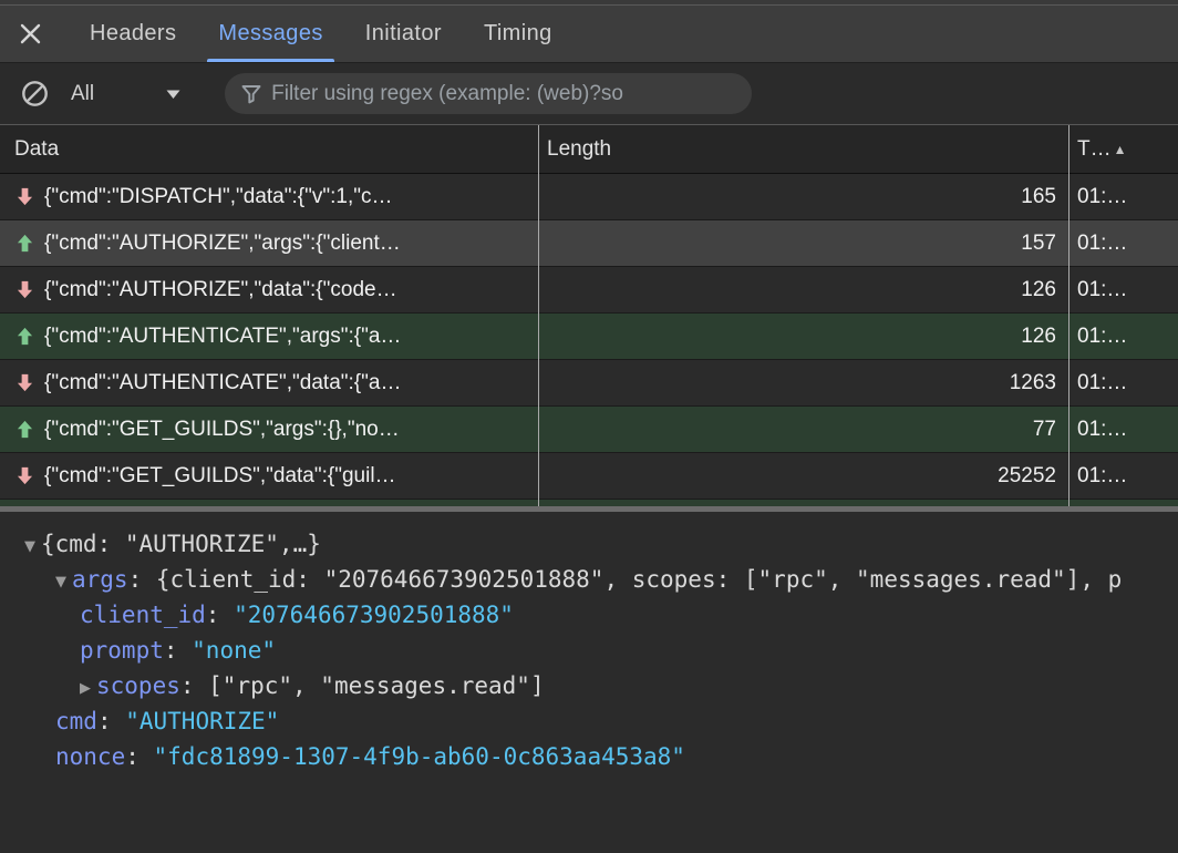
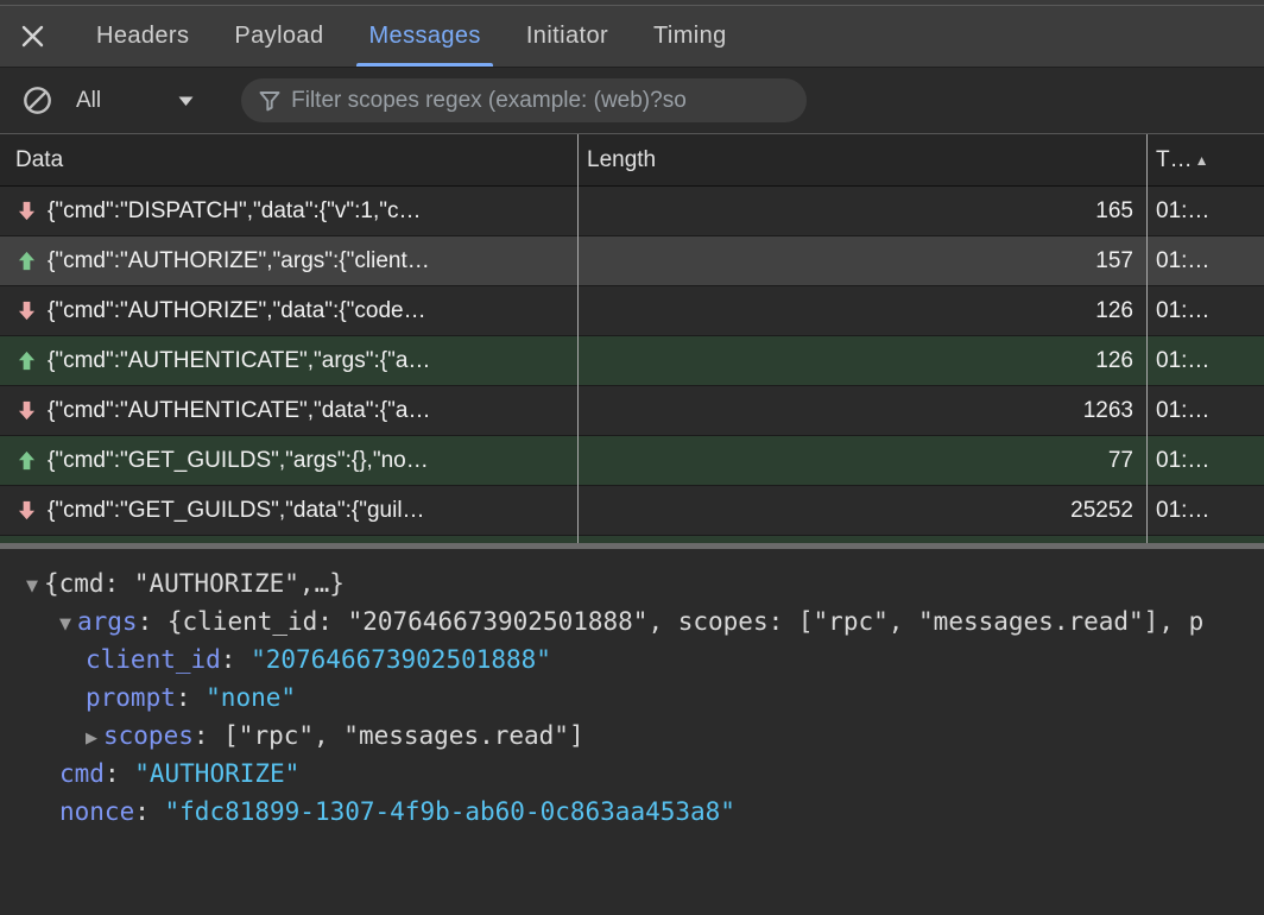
  Headers
+ Payload
  Messages
  Initiator
  Timing
  All
- Filter using regex (example: (web)?so
+ Filter scopes regex (example: (web)?so
  Data
  Length
  T…
  ▲
  {"cmd":"DISPATCH","data":{"v":1,"c…
  165
  01:…
  {"cmd":"AUTHORIZE","args":{"client…
  157
  01:…
  {"cmd":"AUTHORIZE","data":{"code…
  126
  01:…
  {"cmd":"AUTHENTICATE","args":{"a…
  126
  01:…
  {"cmd":"AUTHENTICATE","data":{"a…
  1263
  01:…
  {"cmd":"GET_GUILDS","args":{},"no…
  77
  01:…
  {"cmd":"GET_GUILDS","data":{"guil…
  25252
  01:…
  ▼ {cmd: "AUTHORIZE",…}
  ▼ args: {client_id: "207646673902501888", scopes: ["rpc", "messages.read"], p
  client_id: "207646673902501888"
  prompt: "none"
  ▶ scopes: ["rpc", "messages.read"]
  cmd: "AUTHORIZE"
  nonce: "fdc81899-1307-4f9b-ab60-0c863aa453a8"
